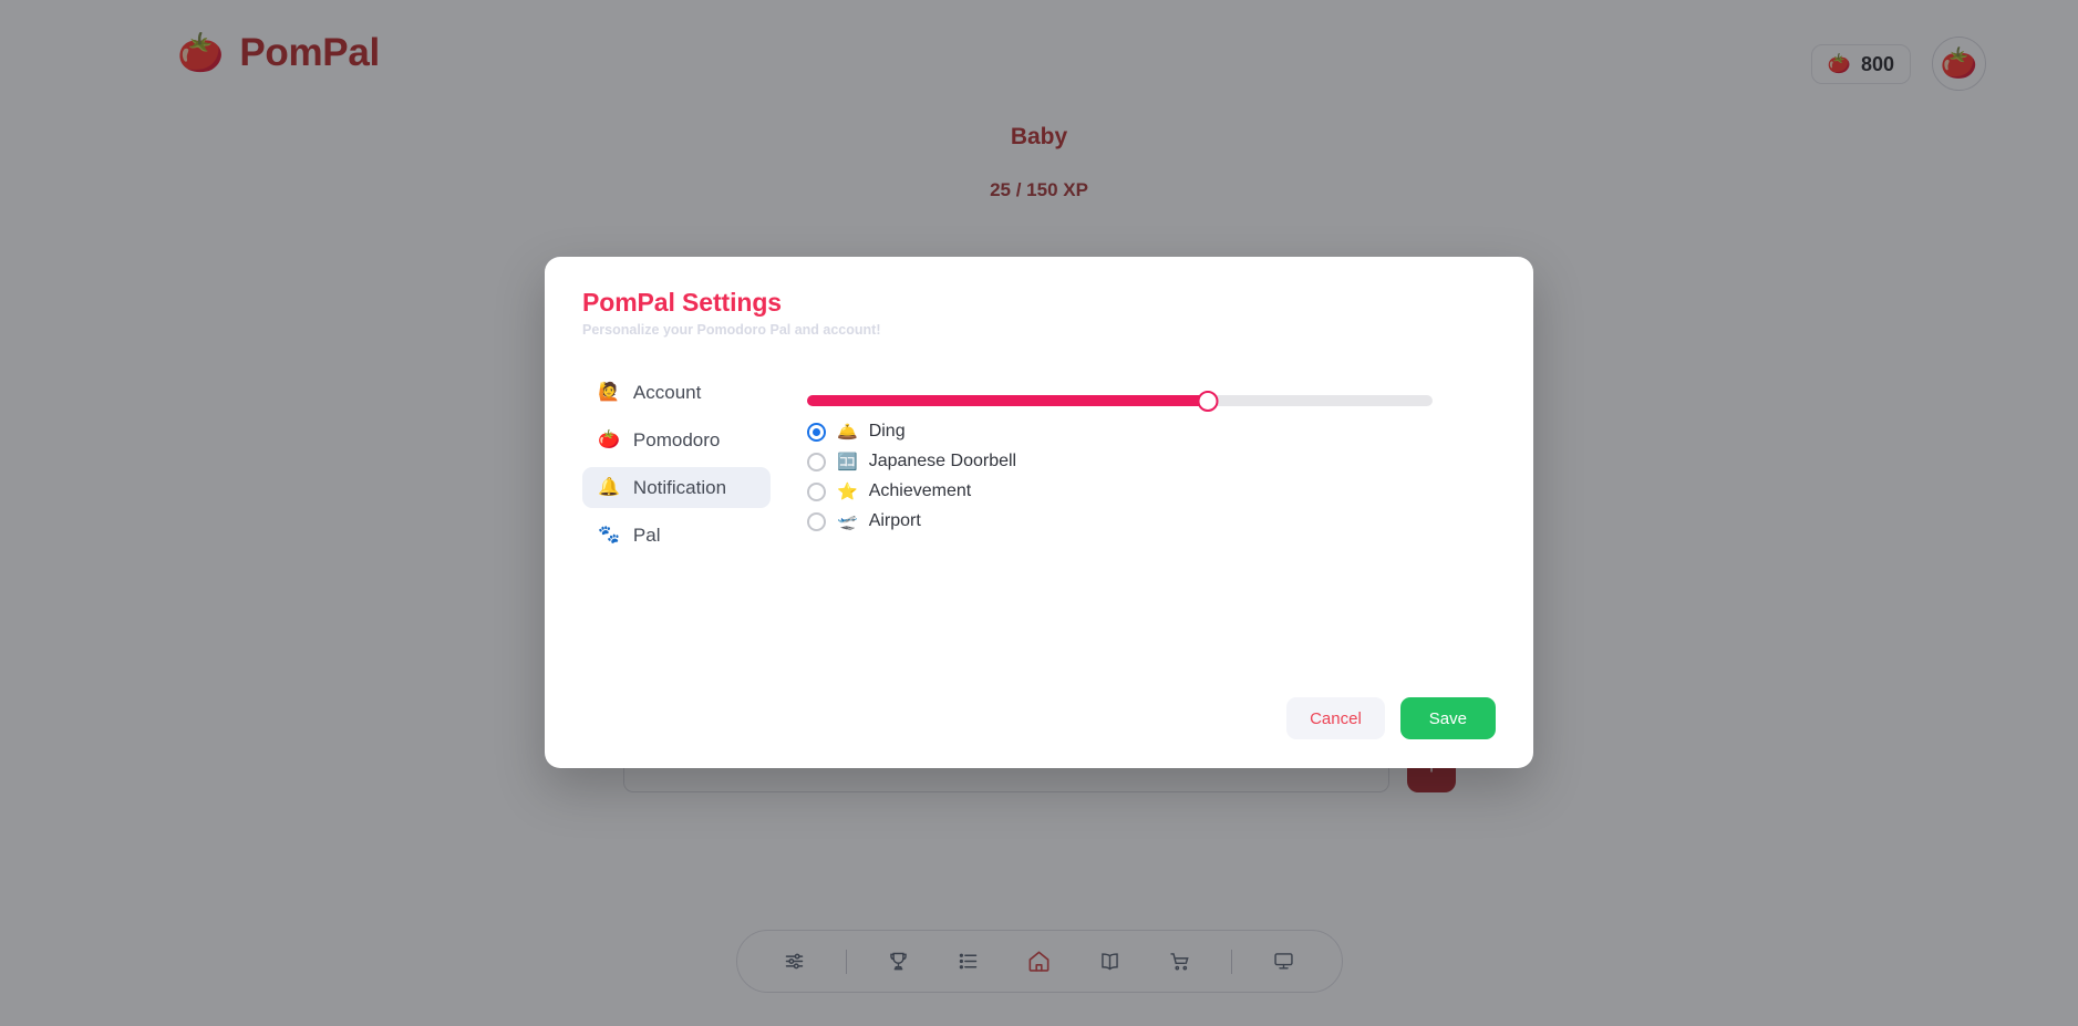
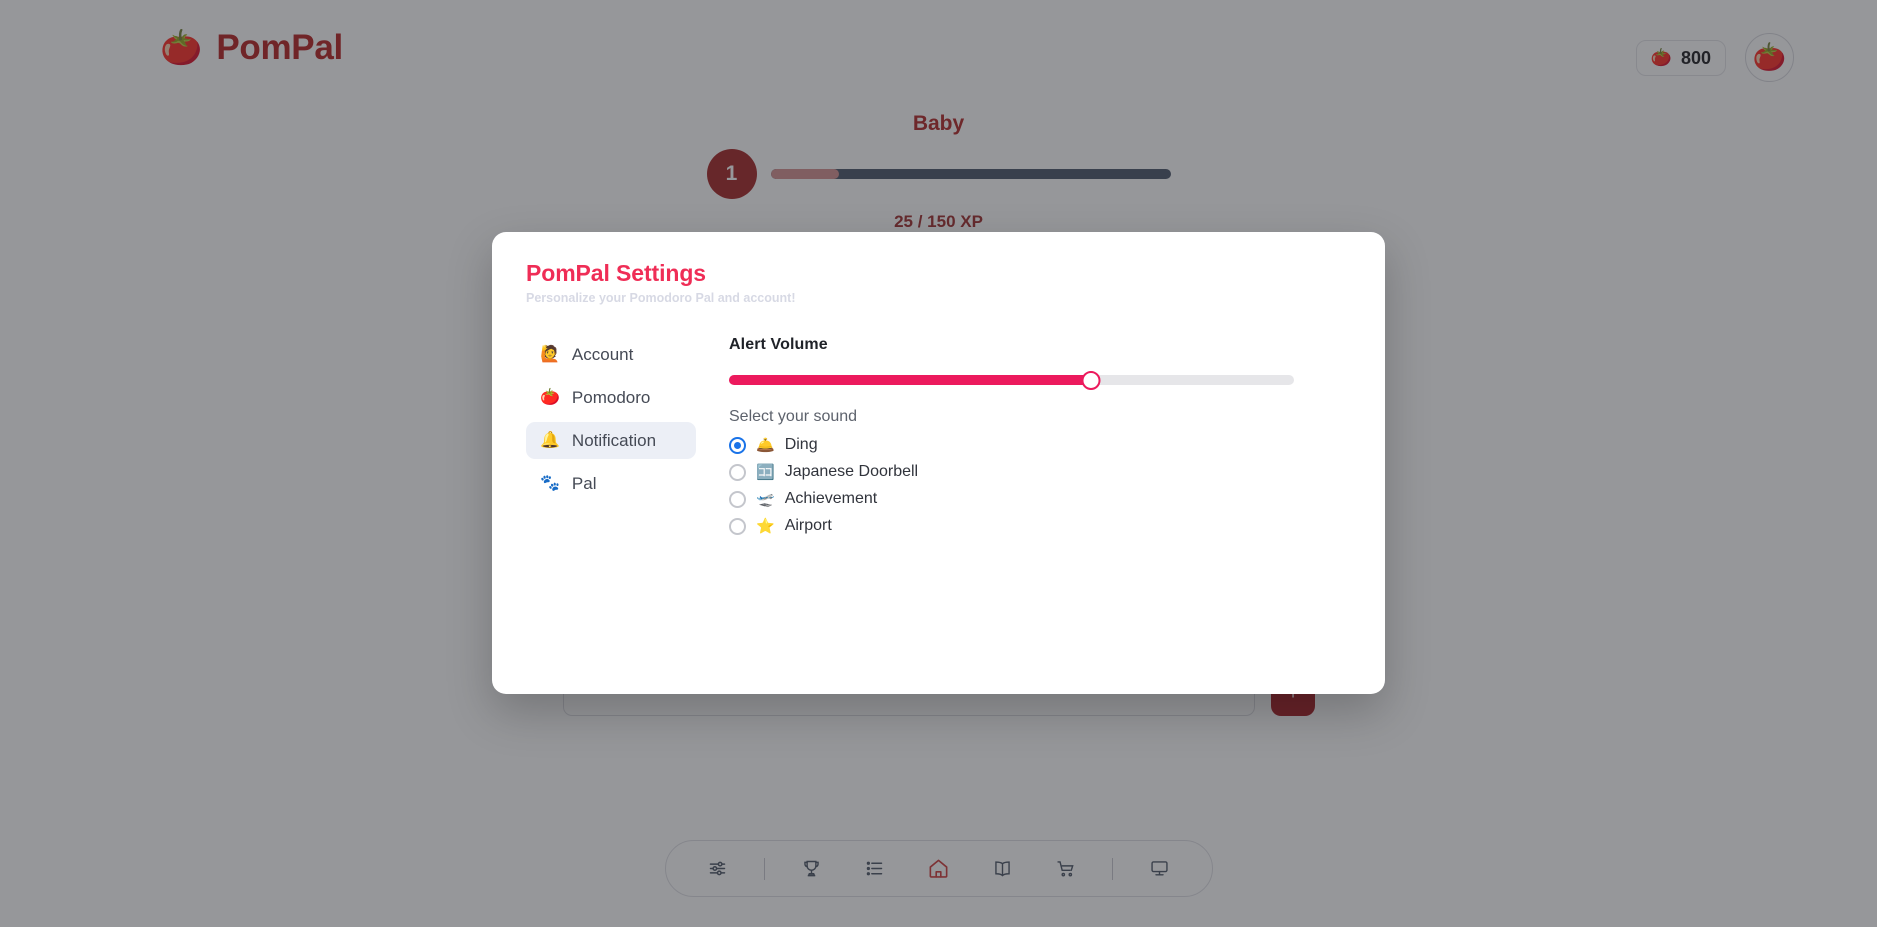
  🍅
  PomPal
  🍅
  800
  🍅
  Baby
+ 1
  25 / 150 XP
  PomPal Settings
  Personalize your Pomodoro Pal and account!
  🙋
  Account
  🍅
  Pomodoro
  🔔
  Notification
  🐾
  Pal
+ Alert Volume
+ Select your sound
  🛎️
  Ding
  🈁
  Japanese Doorbell
- ⭐
+ 🛫
  Achievement
- 🛫
+ ⭐
  Airport
- Cancel
- Save
